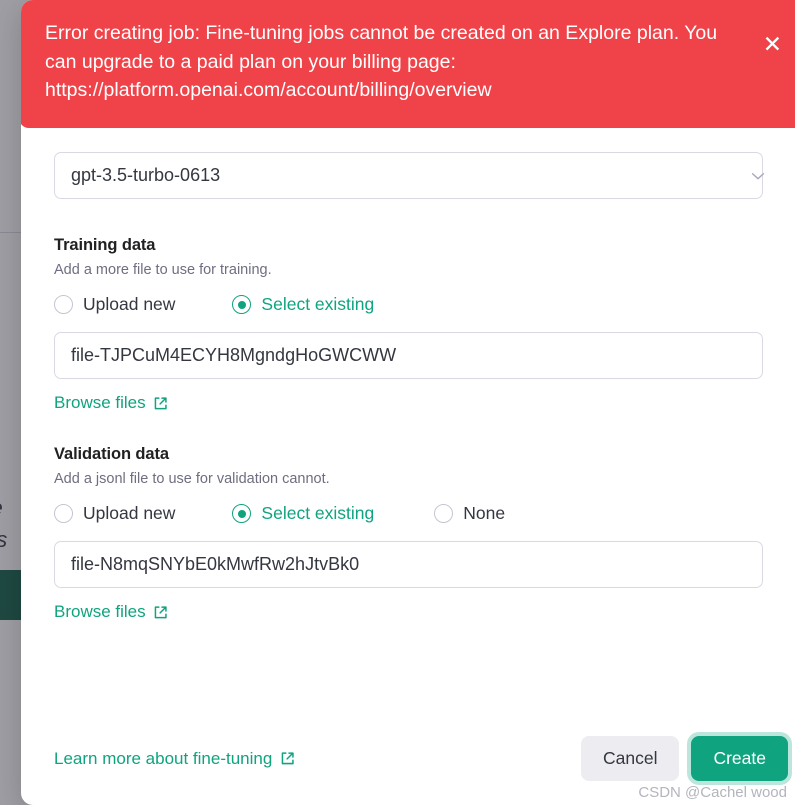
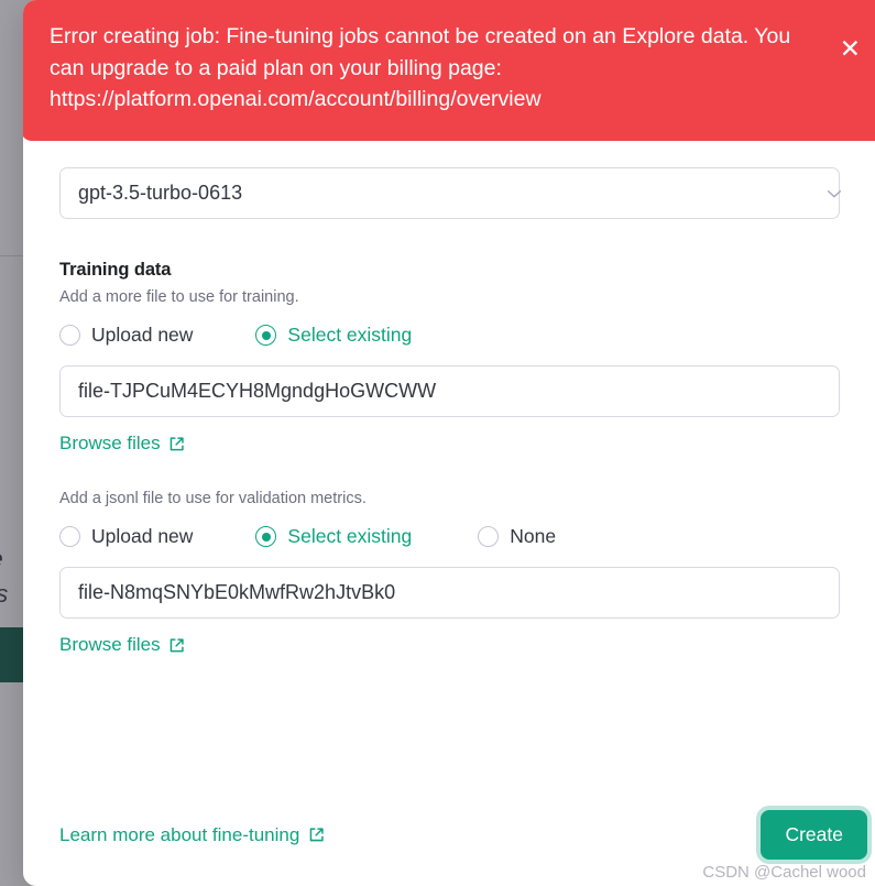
  gpt-3.5-turbo-0613
  Training data
  Add a more file to use for training.
  Upload new
  Select existing
  file-TJPCuM4ECYH8MgndgHoGWCWW
  Browse files
- Validation data
- Add a jsonl file to use for validation cannot.
+ Add a jsonl file to use for validation metrics.
  Upload new
  Select existing
  None
  file-N8mqSNYbE0kMwfRw2hJtvBk0
  Browse files
  Learn more about fine-tuning
- Cancel
  Create
- Error creating job: Fine-tuning jobs cannot be created on an Explore plan. You can upgrade to a paid plan on your billing page: https://platform.openai.com/account/billing/overview
+ Error creating job: Fine-tuning jobs cannot be created on an Explore data. You can upgrade to a paid plan on your billing page: https://platform.openai.com/account/billing/overview
  ✕
  CSDN @Cachel wood
